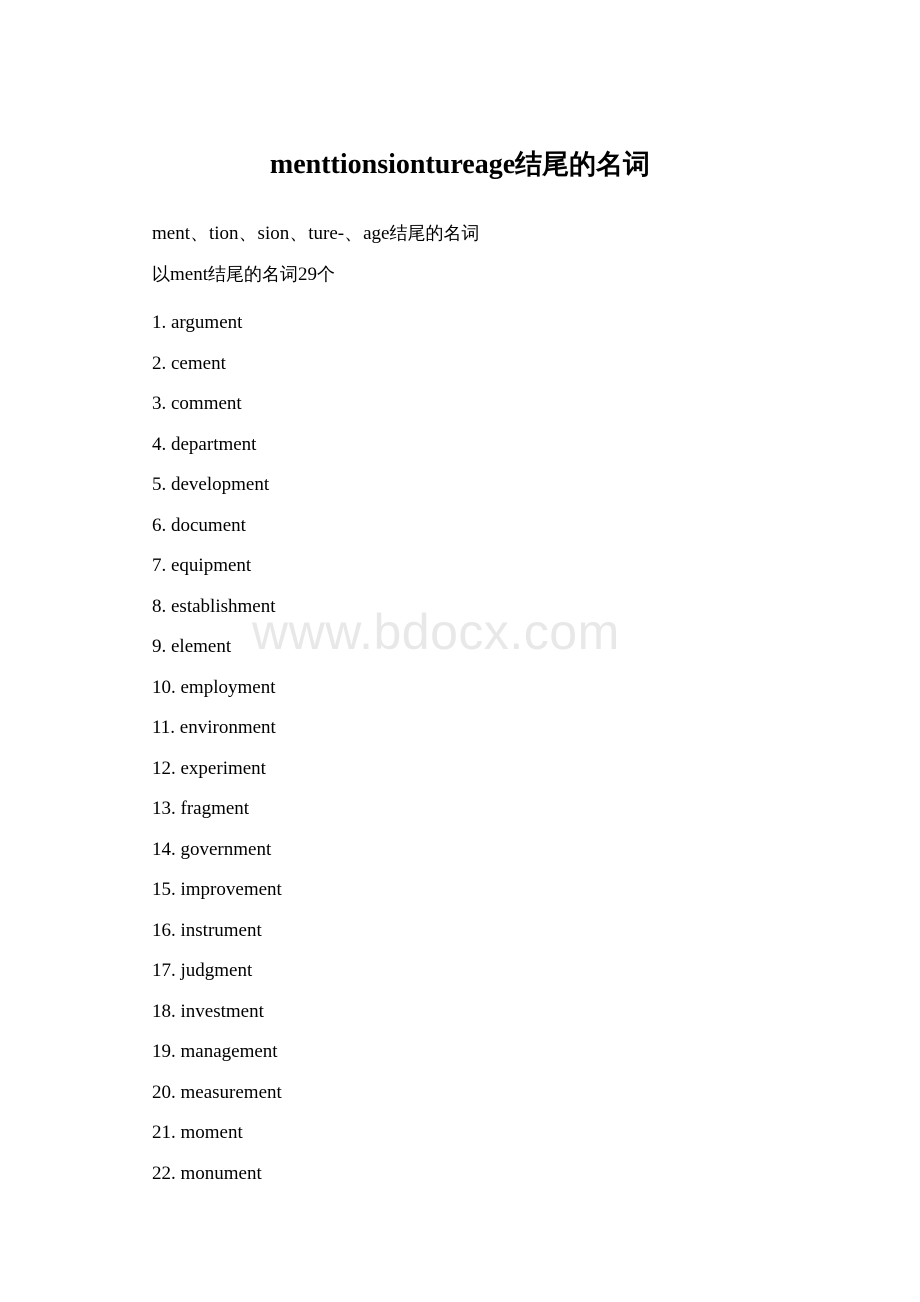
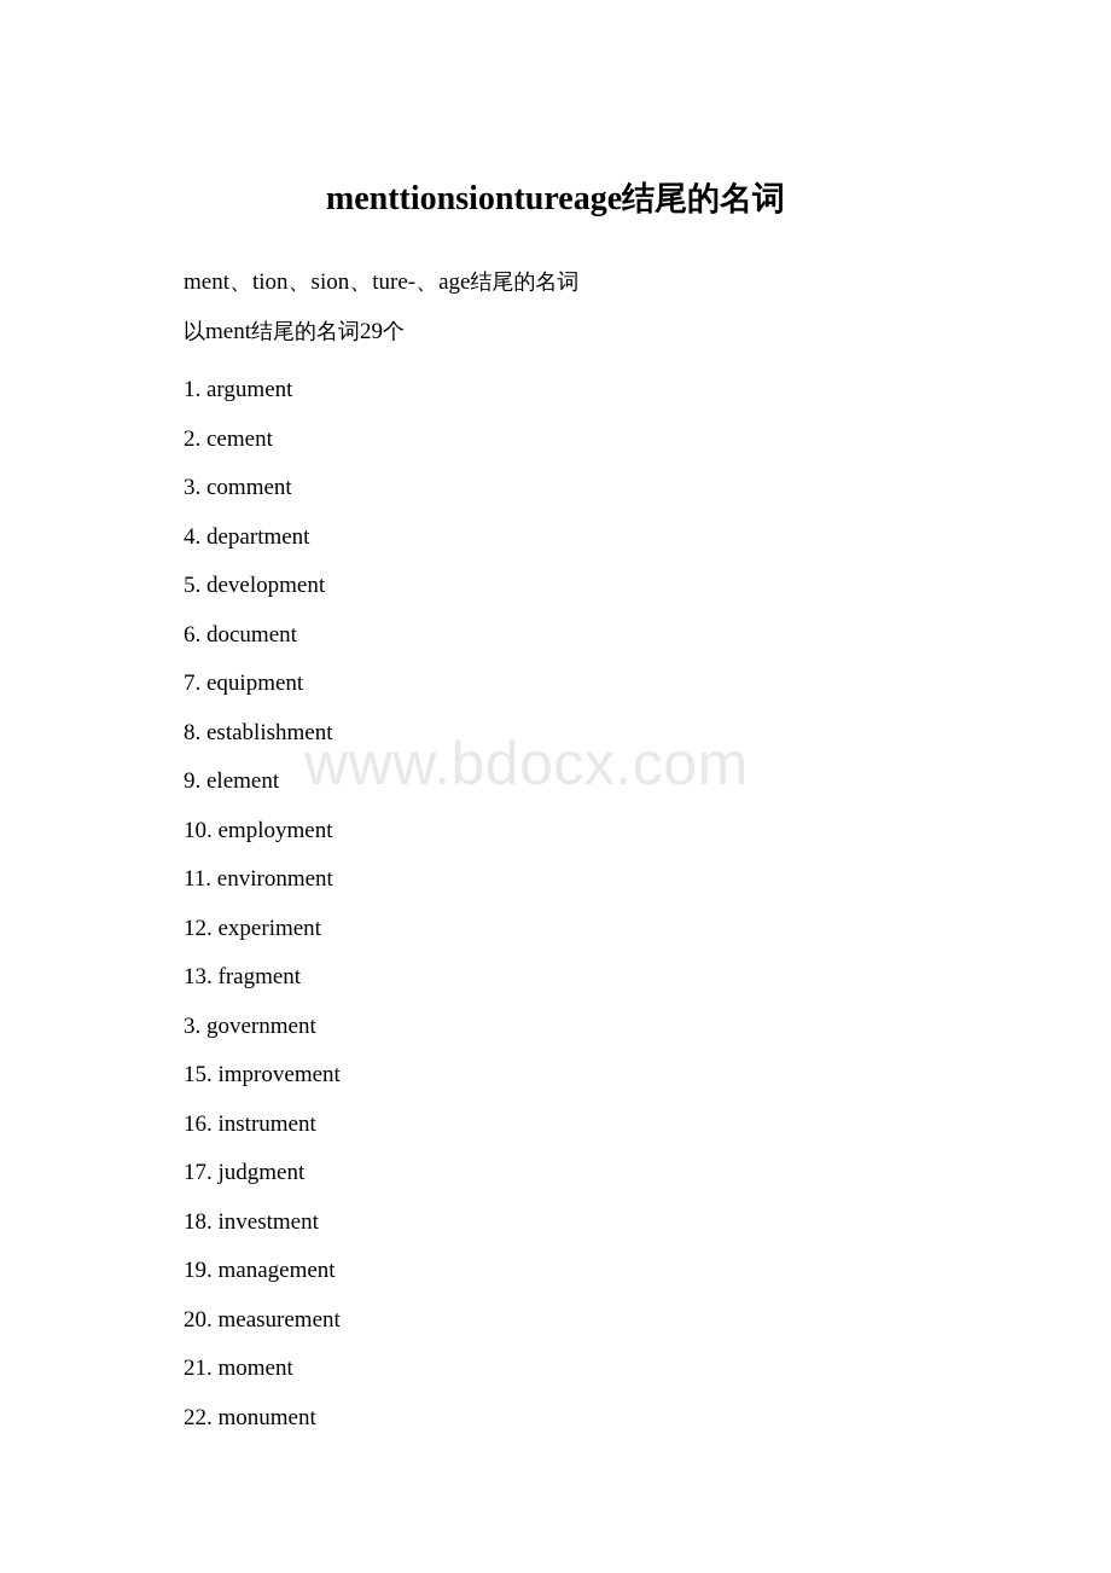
  www.bdocx.com
  menttionsiontureage结尾的名词
  ment、tion、sion、ture-、age结尾的名词
  以ment结尾的名词29个
  1. argument
  2. cement
  3. comment
  4. department
  5. development
  6. document
  7. equipment
  8. establishment
  9. element
  10. employment
  11. environment
  12. experiment
  13. fragment
- 14. government
+ 3. government
  15. improvement
  16. instrument
  17. judgment
  18. investment
  19. management
  20. measurement
  21. moment
  22. monument
